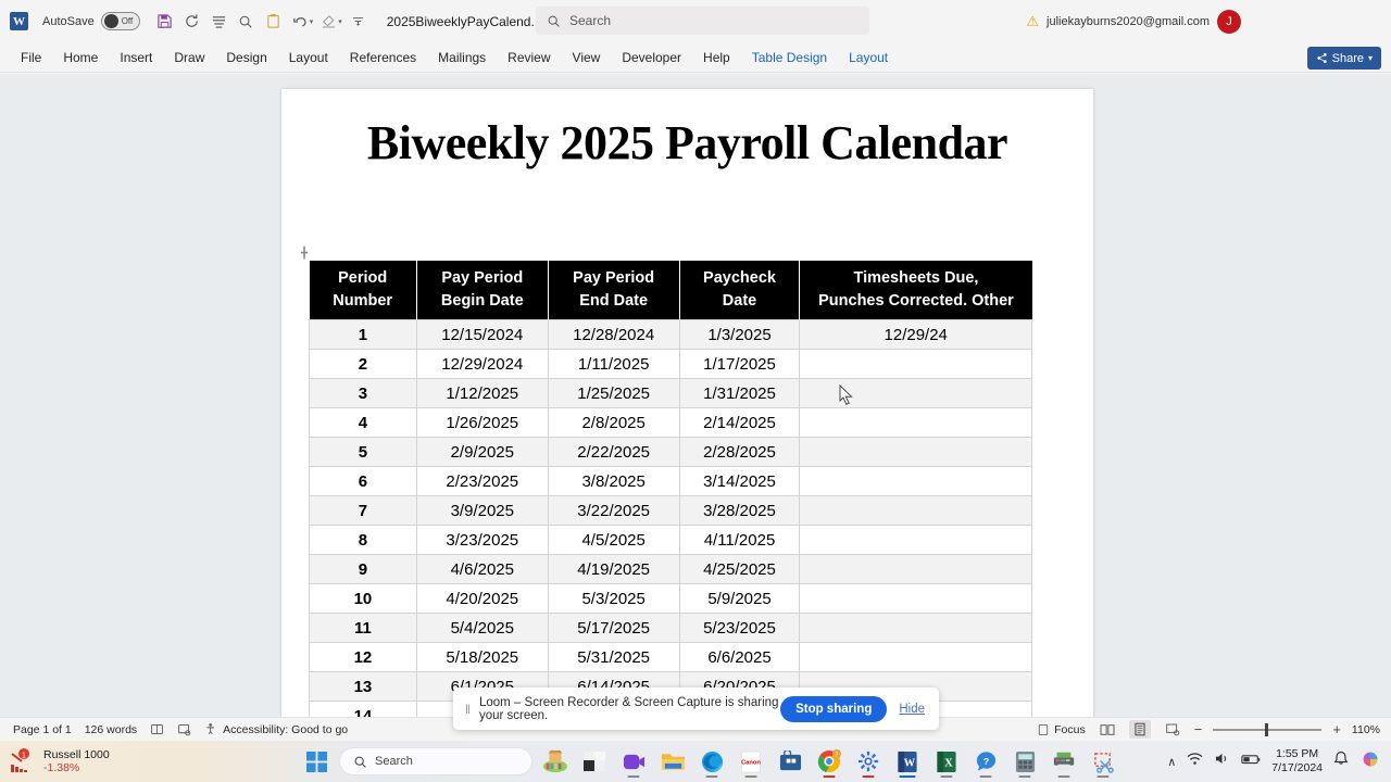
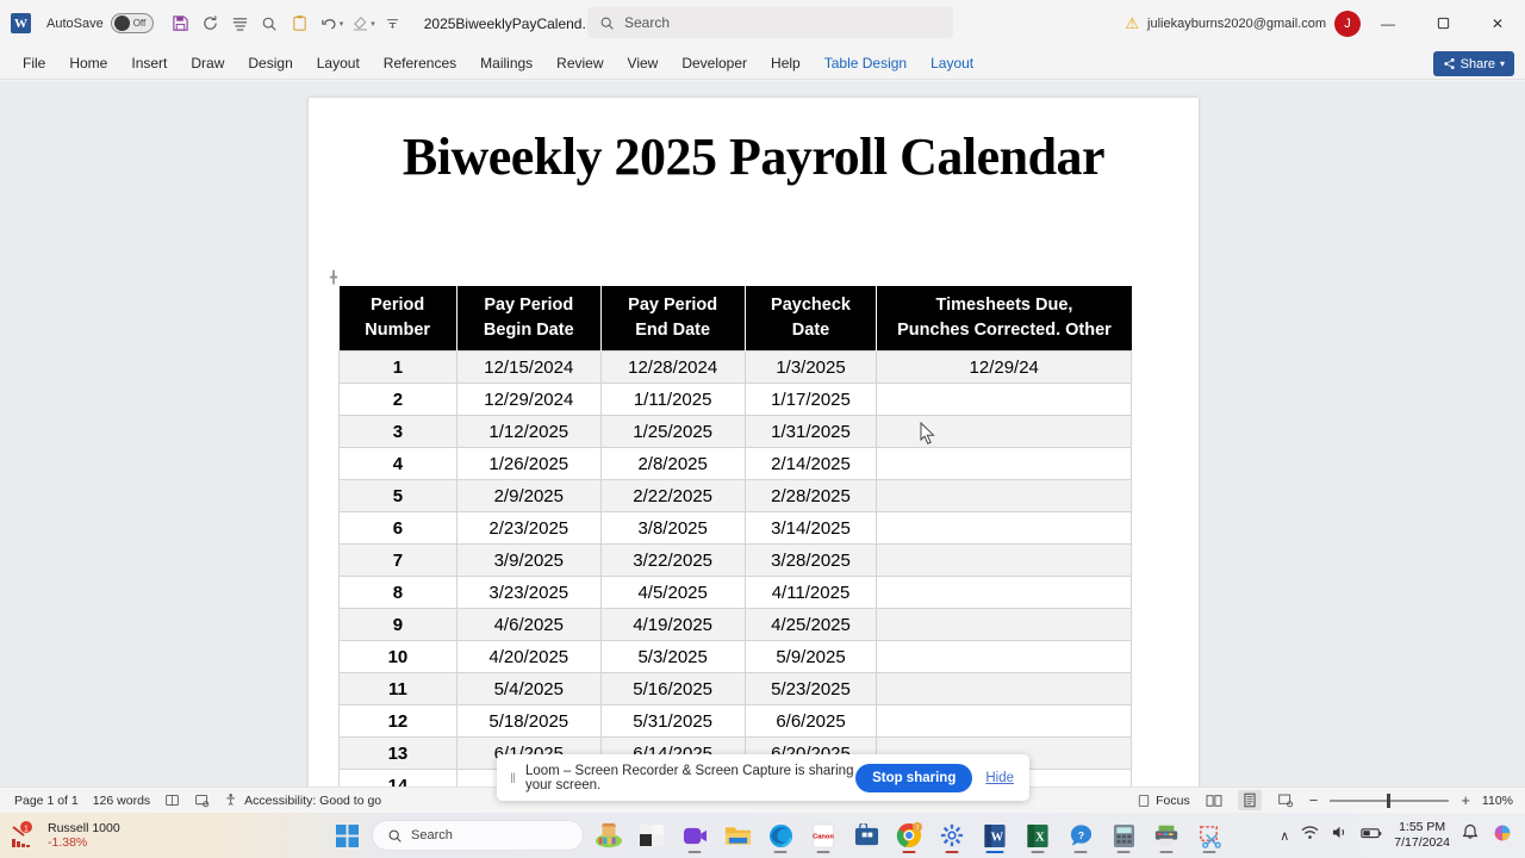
  W
  AutoSave
  Off
  2025BiweeklyPayCalend.
  Search
  ⚠
  juliekayburns2020@gmail.com
  J
+ —
+ ✕
  File
  Home
  Insert
  Draw
  Design
  Layout
  References
  Mailings
  Review
  View
  Developer
  Help
  Table Design
  Layout
  Share
  ▾
  Biweekly 2025 Payroll Calendar
  ╋
  Period Number	Pay Period Begin Date	Pay Period End Date	Paycheck Date	Timesheets Due, Punches Corrected. Other
  1	12/15/2024	12/28/2024	1/3/2025	12/29/24
  2	12/29/2024	1/11/2025	1/17/2025
  3	1/12/2025	1/25/2025	1/31/2025
  4	1/26/2025	2/8/2025	2/14/2025
  5	2/9/2025	2/22/2025	2/28/2025
  6	2/23/2025	3/8/2025	3/14/2025
  7	3/9/2025	3/22/2025	3/28/2025
  8	3/23/2025	4/5/2025	4/11/2025
  9	4/6/2025	4/19/2025	4/25/2025
  10	4/20/2025	5/3/2025	5/9/2025
- 11	5/4/2025	5/17/2025	5/23/2025
+ 11	5/4/2025	5/16/2025	5/23/2025
  12	5/18/2025	5/31/2025	6/6/2025
  ‖
  Loom – Screen Recorder & Screen Capture is sharing your screen.
  Stop sharing
  Hide
  Page 1 of 1
  126 words
  Accessibility: Good to go
  Focus
  −
  +
  110%
  Russell 1000
  -1.38%
  Search
  W
  X
  ?
  ∧
  1:55 PM
  7/17/2024
